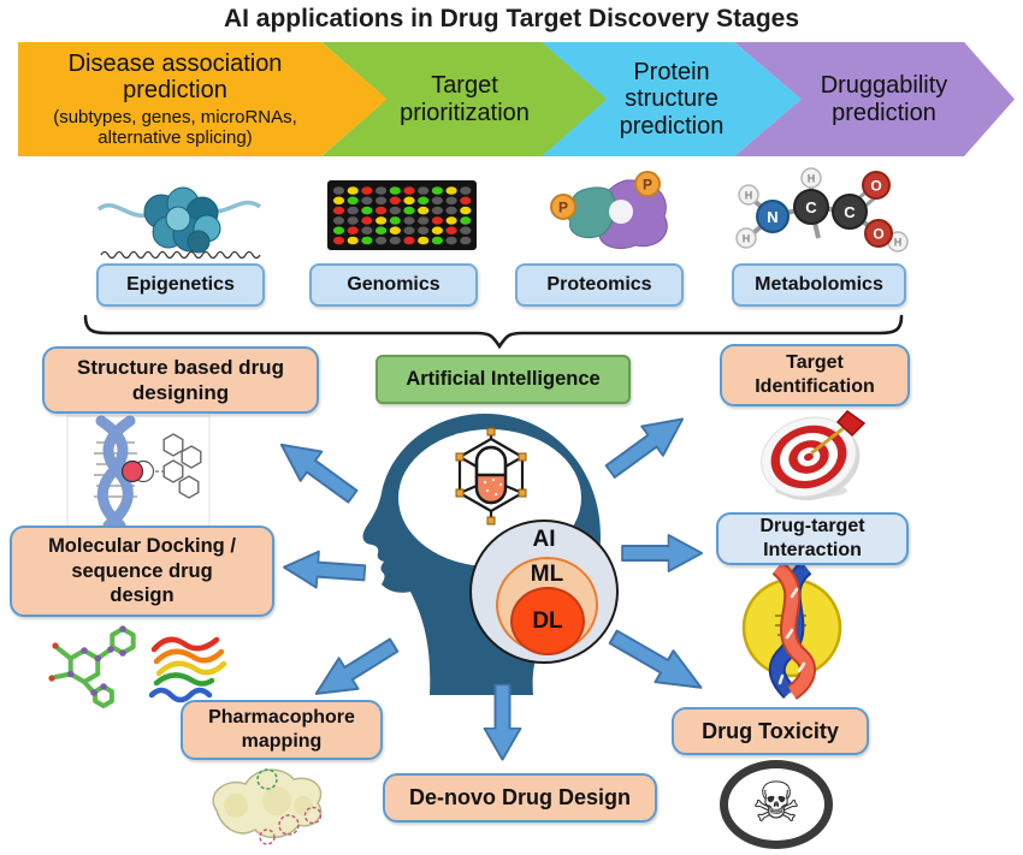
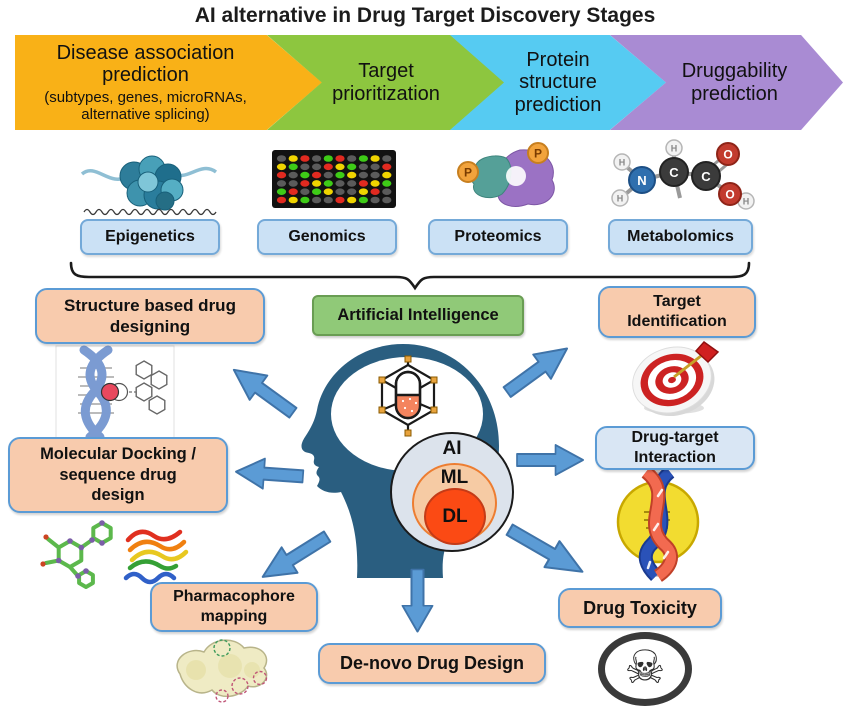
- AI applications in Drug Target Discovery Stages
+ AI alternative in Drug Target Discovery Stages
  Disease association
  prediction
  (subtypes, genes, microRNAs,
  alternative splicing)
  Target
  prioritization
  Protein
  structure
  prediction
  Druggability
  prediction
  P
  P
  H
  H
  H
  H
  N
  C
  C
  O
  O
  Epigenetics
  Genomics
  Proteomics
  Metabolomics
  Artificial Intelligence
  AI
  ML
  DL
  Structure based drug
  designing
  Molecular Docking /
  sequence drug
  design
  Pharmacophore
  mapping
  De-novo Drug Design
  Target
  Identification
  Drug-target
  Interaction
  Drug Toxicity
  ☠
